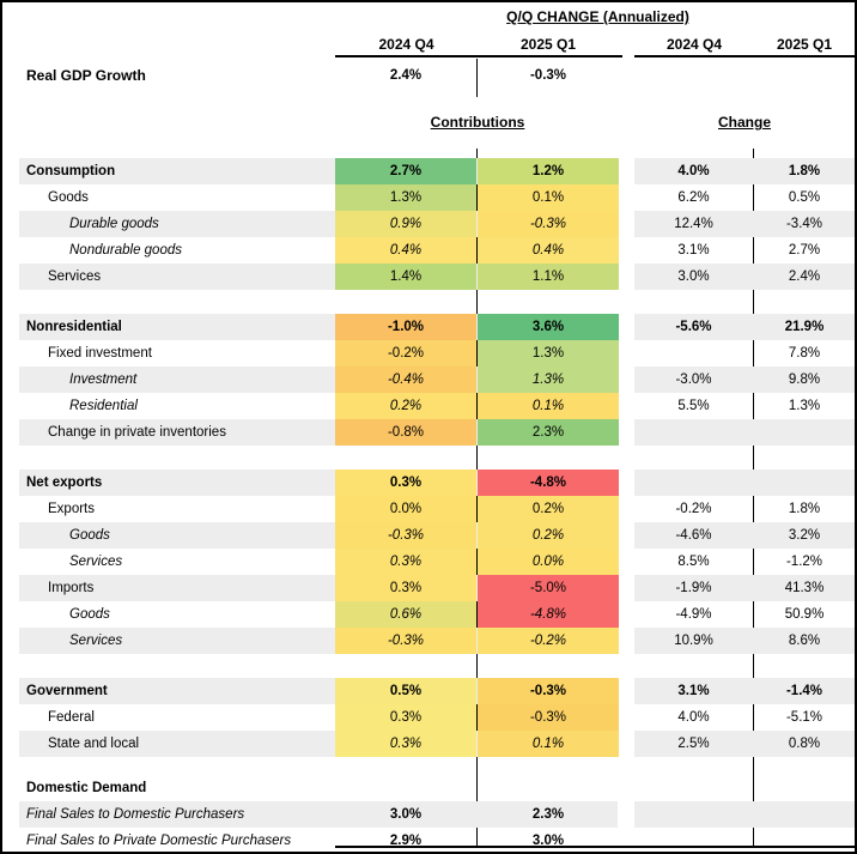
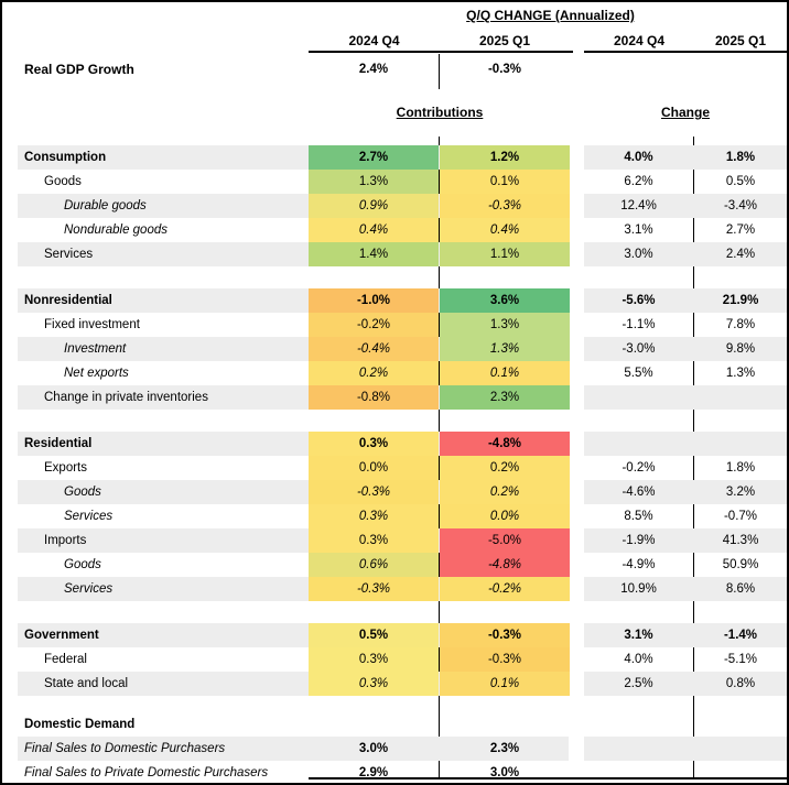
  Q/Q CHANGE (Annualized)
  2024 Q4
  2025 Q1
  2024 Q4
  2025 Q1
  Real GDP Growth
  2.4%
  -0.3%
  Contributions
  Change
  Consumption
  2.7%
  1.2%
  4.0%
  1.8%
  Goods
  1.3%
  0.1%
  6.2%
  0.5%
  Durable goods
  0.9%
  -0.3%
  12.4%
  -3.4%
  Nondurable goods
  0.4%
  0.4%
  3.1%
  2.7%
  Services
  1.4%
  1.1%
  3.0%
  2.4%
  Nonresidential
  -1.0%
  3.6%
  -5.6%
  21.9%
  Fixed investment
  -0.2%
  1.3%
+ -1.1%
  7.8%
  Investment
  -0.4%
  1.3%
  -3.0%
  9.8%
- Residential
+ Net exports
  0.2%
  0.1%
  5.5%
  1.3%
  Change in private inventories
  -0.8%
  2.3%
- Net exports
+ Residential
  0.3%
  -4.8%
  Exports
  0.0%
  0.2%
  -0.2%
  1.8%
  Goods
  -0.3%
  0.2%
  -4.6%
  3.2%
  Services
  0.3%
  0.0%
  8.5%
- -1.2%
+ -0.7%
  Imports
  0.3%
  -5.0%
  -1.9%
  41.3%
  Goods
  0.6%
  -4.8%
  -4.9%
  50.9%
  Services
  -0.3%
  -0.2%
  10.9%
  8.6%
  Government
  0.5%
  -0.3%
  3.1%
  -1.4%
  Federal
  0.3%
  -0.3%
  4.0%
  -5.1%
  State and local
  0.3%
  0.1%
  2.5%
  0.8%
  Domestic Demand
  Final Sales to Domestic Purchasers
  3.0%
  2.3%
  Final Sales to Private Domestic Purchasers
  2.9%
  3.0%
